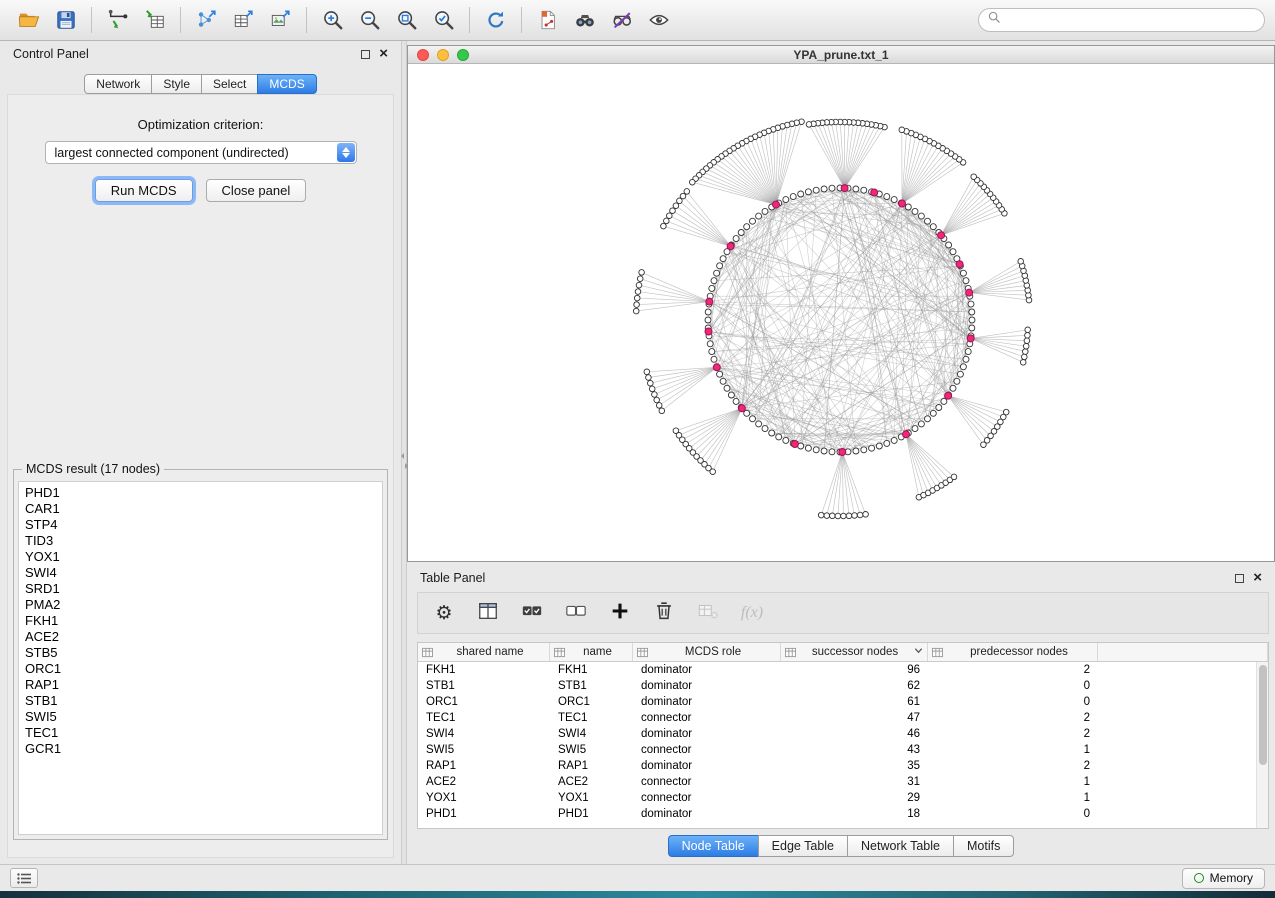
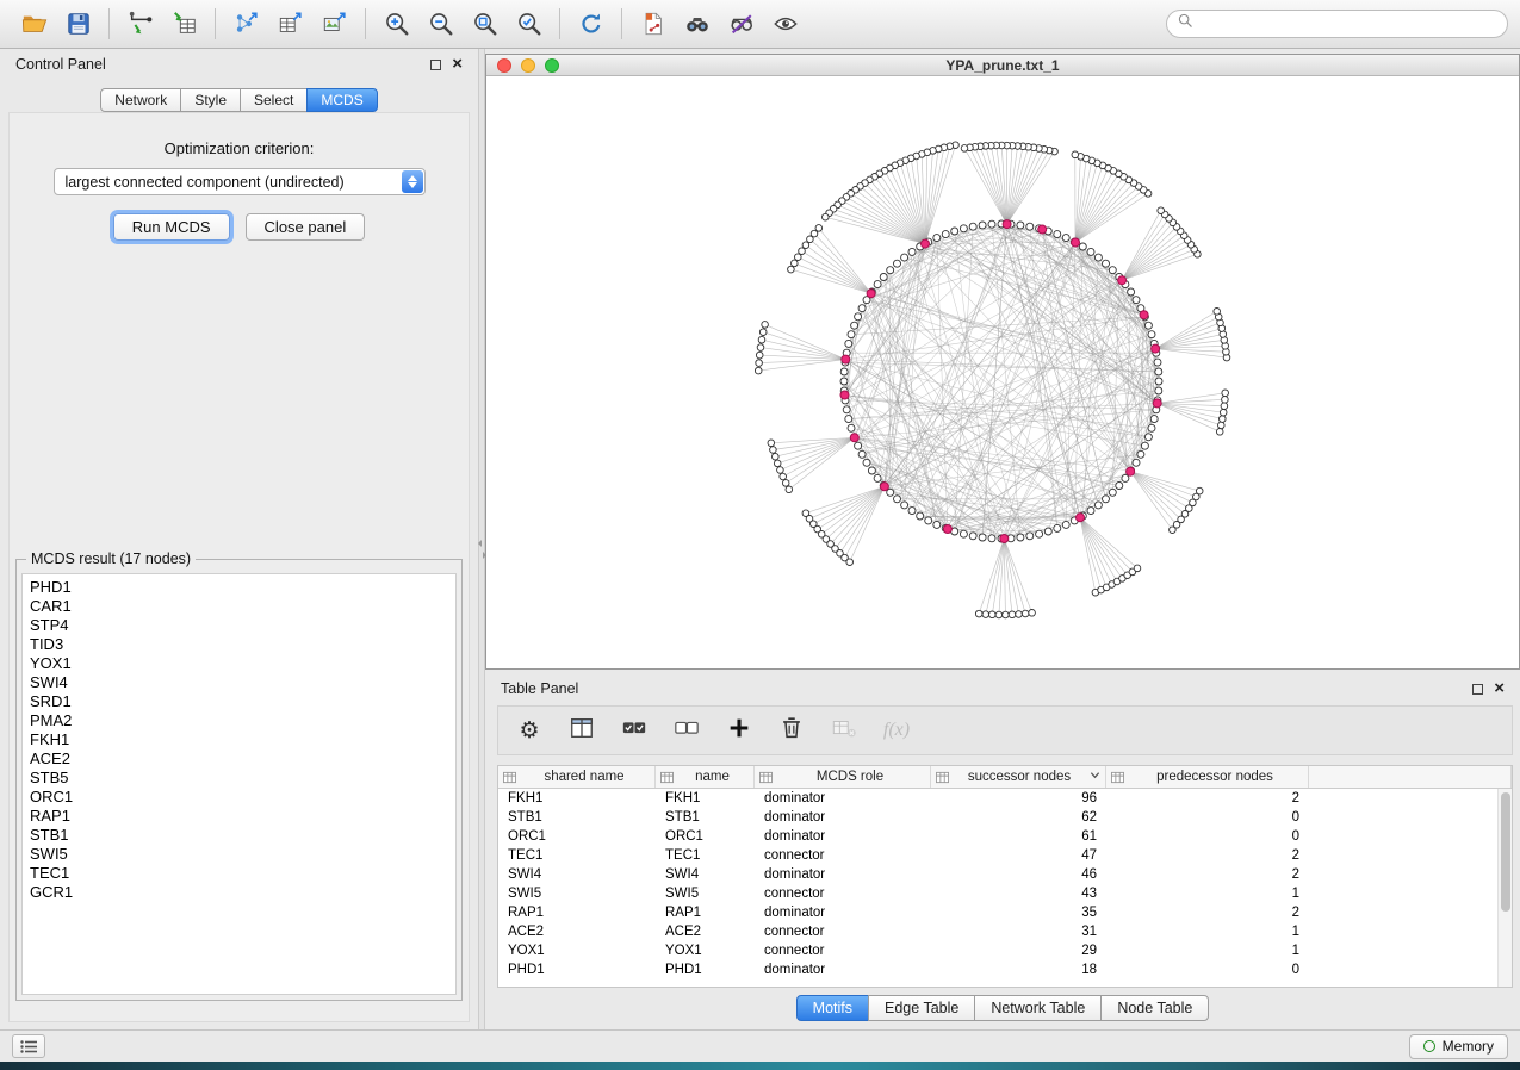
  Control Panel
  ×
  Network
  Style
  Select
  MCDS
  Optimization criterion:
  largest connected component (undirected)
  Run MCDS
  Close panel
  MCDS result (17 nodes)
  PHD1
  CAR1
  STP4
  TID3
  YOX1
  SWI4
  SRD1
  PMA2
  FKH1
  ACE2
  STB5
  ORC1
  RAP1
  STB1
  SWI5
  TEC1
  GCR1
  YPA_prune.txt_1
  Table Panel
  ×
  ⚙
  f(x)
  shared name
  name
  MCDS role
  successor nodes
  predecessor nodes
  FKH1
  FKH1
  dominator
  96
  2
  STB1
  STB1
  dominator
  62
  0
  ORC1
  ORC1
  dominator
  61
  0
  TEC1
  TEC1
  connector
  47
  2
  SWI4
  SWI4
  dominator
  46
  2
  SWI5
  SWI5
  connector
  43
  1
  RAP1
  RAP1
  dominator
  35
  2
  ACE2
  ACE2
  connector
  31
  1
  YOX1
  YOX1
  connector
  29
  1
  PHD1
  PHD1
  dominator
  18
  0
- Node Table
+ Motifs
  Edge Table
  Network Table
- Motifs
+ Node Table
  Memory
